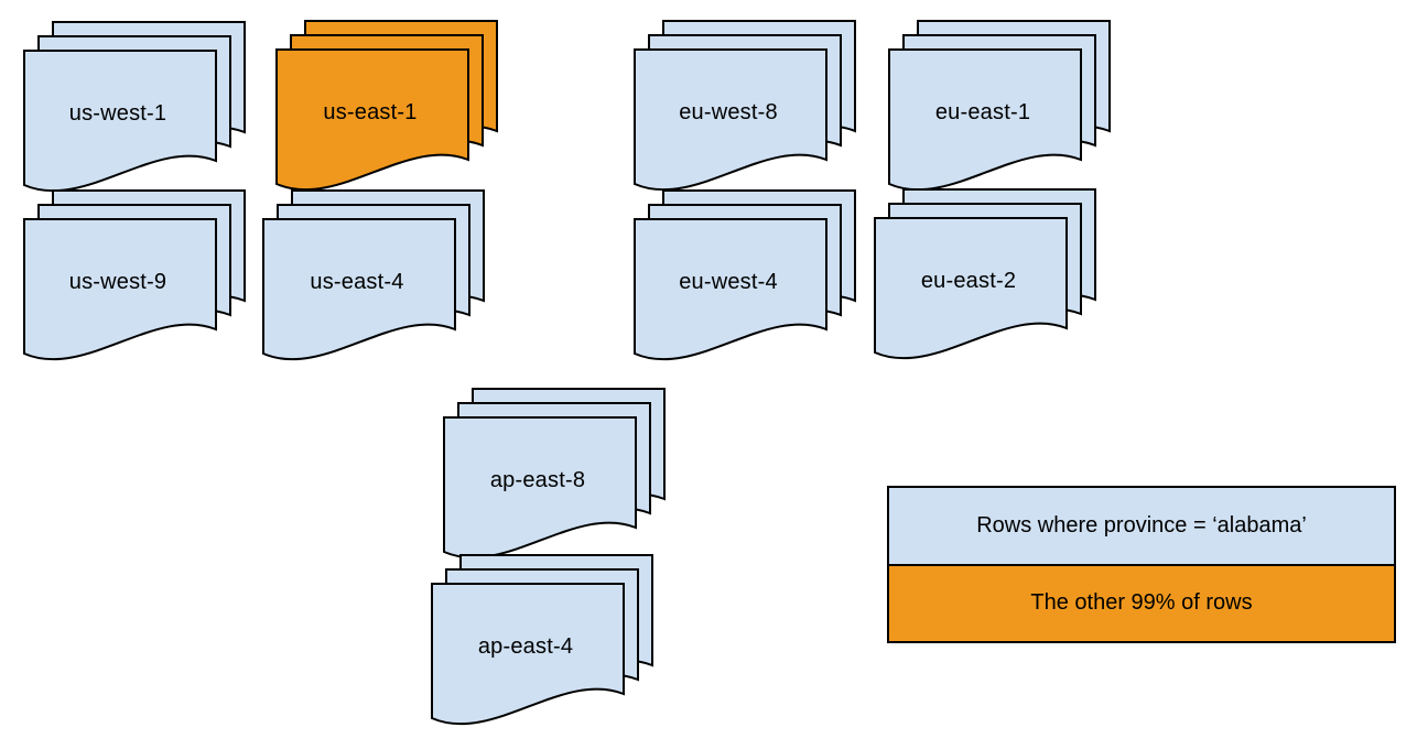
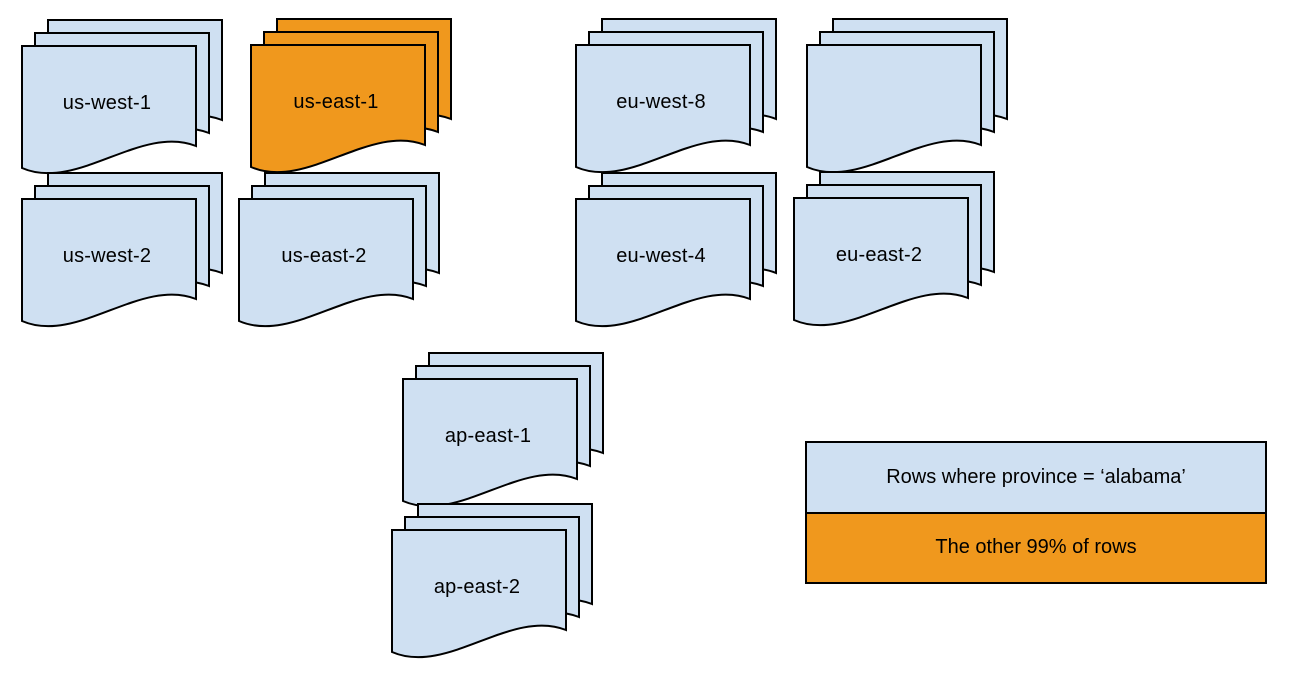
  us-west-1
  us-east-1
  eu-west-8
- eu-east-1
- us-west-9
+ us-west-2
- us-east-4
+ us-east-2
  eu-west-4
  eu-east-2
- ap-east-8
+ ap-east-1
- ap-east-4
+ ap-east-2
  Rows where province = ‘alabama’
  The other 99% of rows
